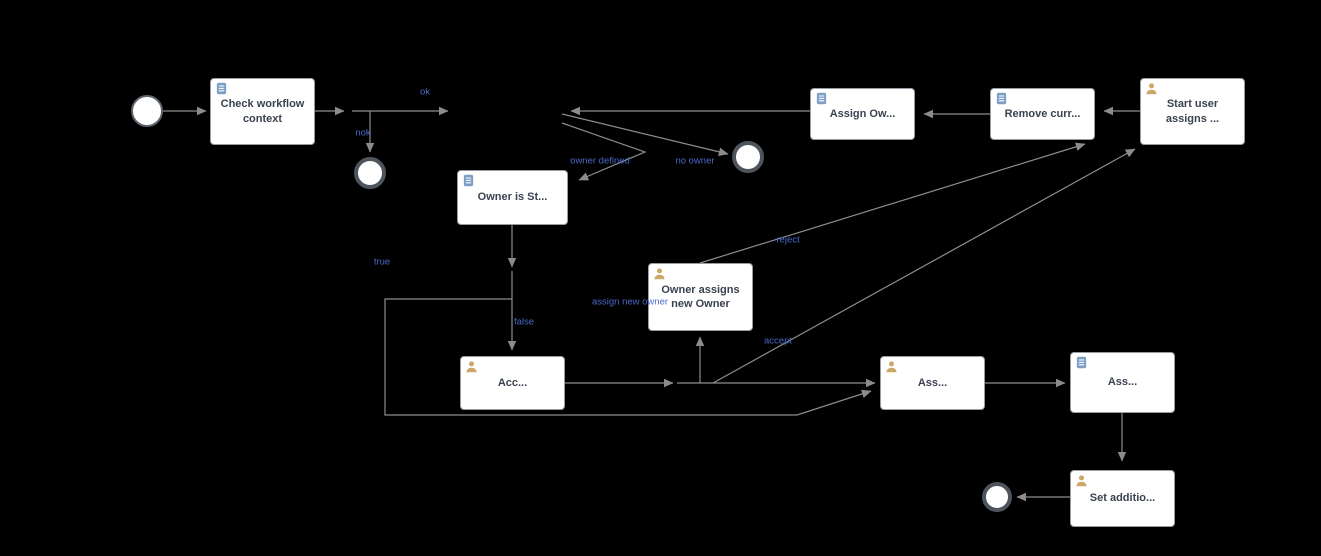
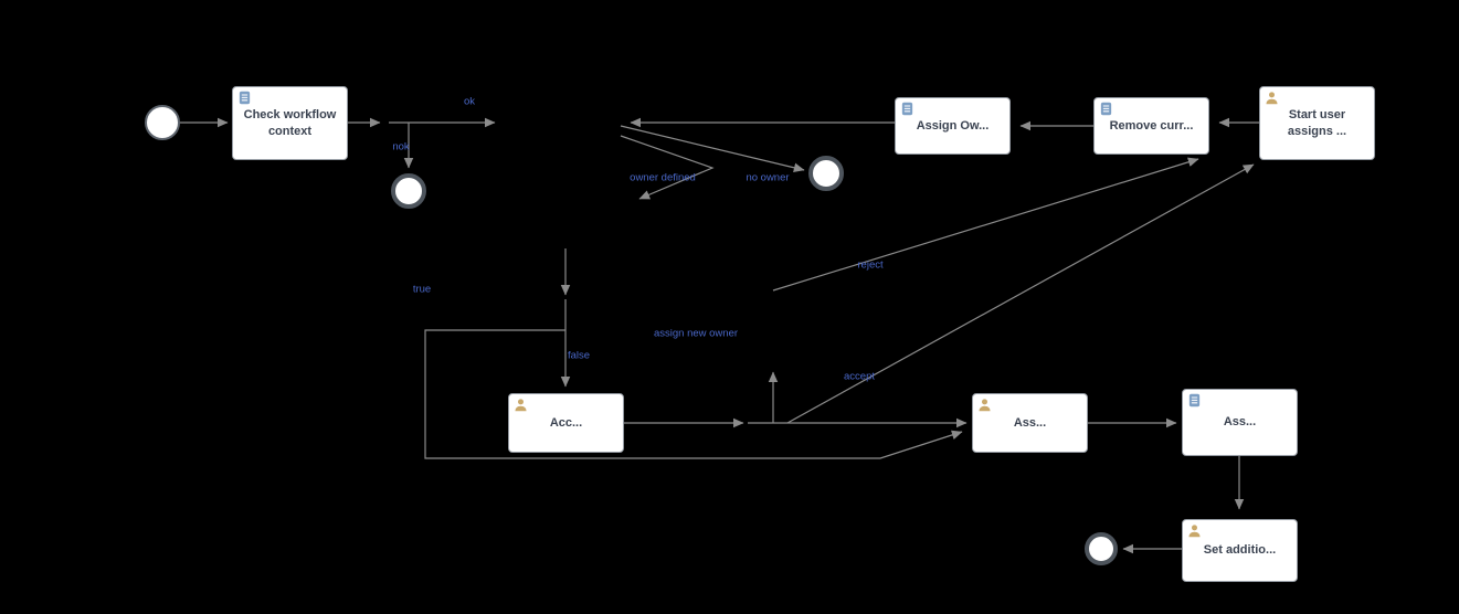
  Check workflow context
  Assign Ow...
  Remove curr...
  Start user assigns ...
- Owner is St...
- Owner assigns new Owner
  Acc...
  Ass...
  Ass...
  Set additio...
  ok
  nok
  owner defined
  no owner
  true
  false
  assign new owner
  reject
  accept
